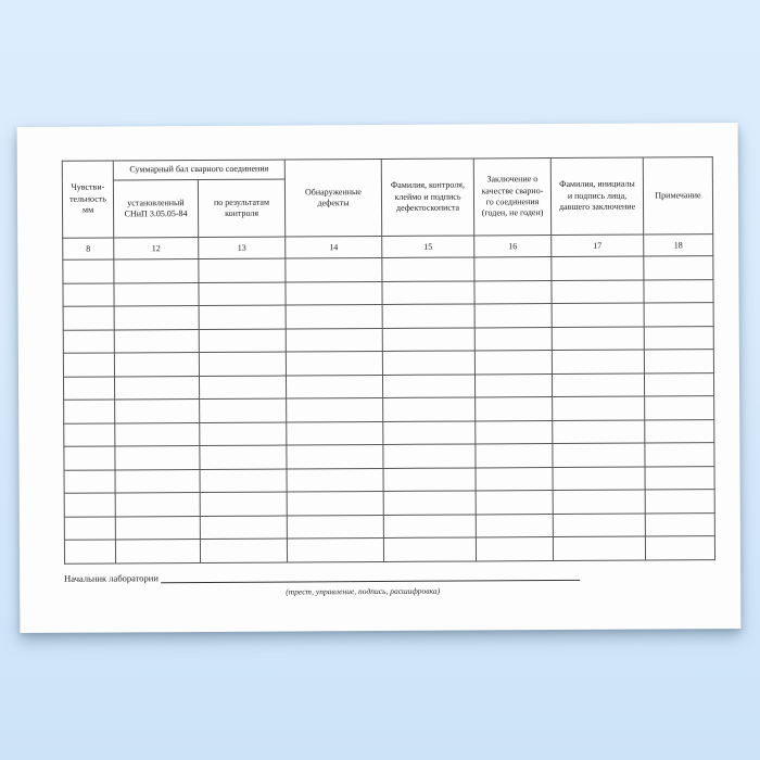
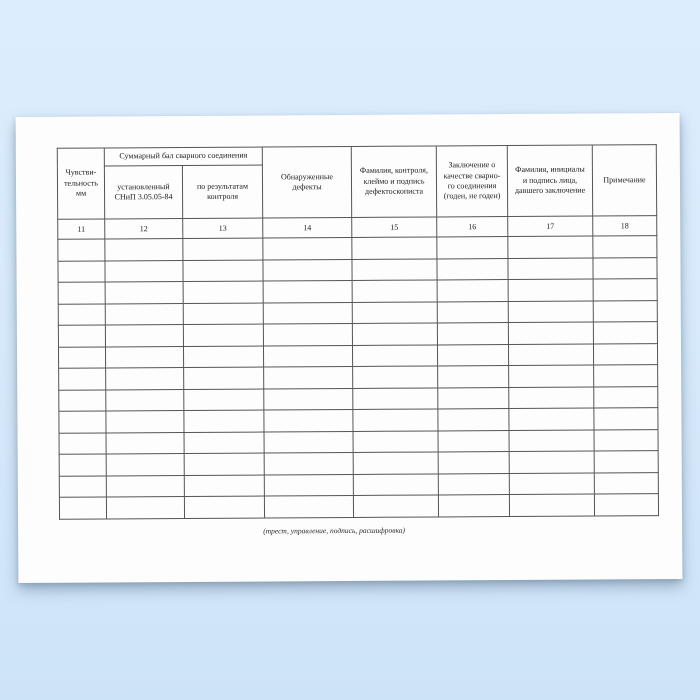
  Чувстви- тельность мм	Суммарный бал сварного соединения	Обнаруженные дефекты	Фамилия, контроля, клеймо и подпись дефектоскописта	Заключение о качестве сварно- го соединения (годен, не годен)	Фамилия, инициалы и подпись лица, давшего заключение	Примечание
  установленный СНиП 3.05.05-84	по результатам контроля
- 8	12	13	14	15	16	17	18
+ 11	12	13	14	15	16	17	18
- Начальник лаборатории
  (трест, управление, подпись, расшифровка)
